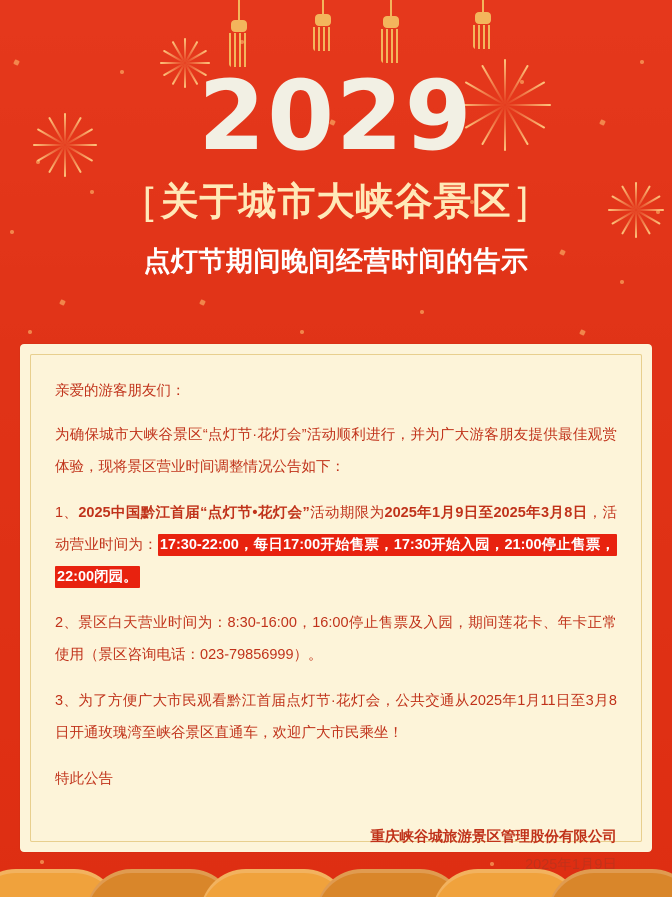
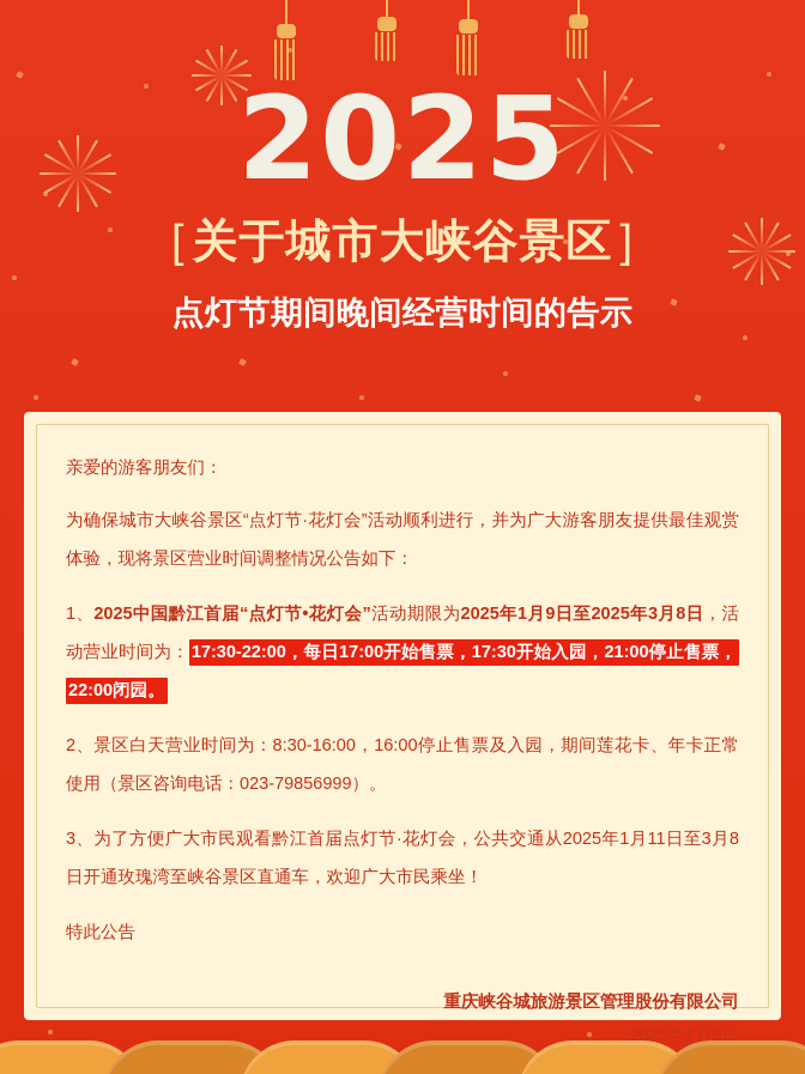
- 2029
+ 2025
  [ 关于城市大峡谷景区 ]
  点灯节期间晚间经营时间的告示
  亲爱的游客朋友们：
  为确保城市大峡谷景区“点灯节·花灯会”活动顺利进行，并为广大游客朋友提供最佳观赏体验，现将景区营业时间调整情况公告如下：
  1、2025中国黔江首届“点灯节•花灯会”活动期限为2025年1月9日至2025年3月8日，活动营业时间为： 17:30-22:00，每日17:00开始售票，17:30开始入园，21:00停止售票，22:00闭园。
  2、景区白天营业时间为：8:30-16:00，16:00停止售票及入园，期间莲花卡、年卡正常使用（景区咨询电话：023-79856999）。
  3、为了方便广大市民观看黔江首届点灯节·花灯会，公共交通从2025年1月11日至3月8日开通玫瑰湾至峡谷景区直通车，欢迎广大市民乘坐！
  特此公告
  重庆峡谷城旅游景区管理股份有限公司
  2025年1月9日
